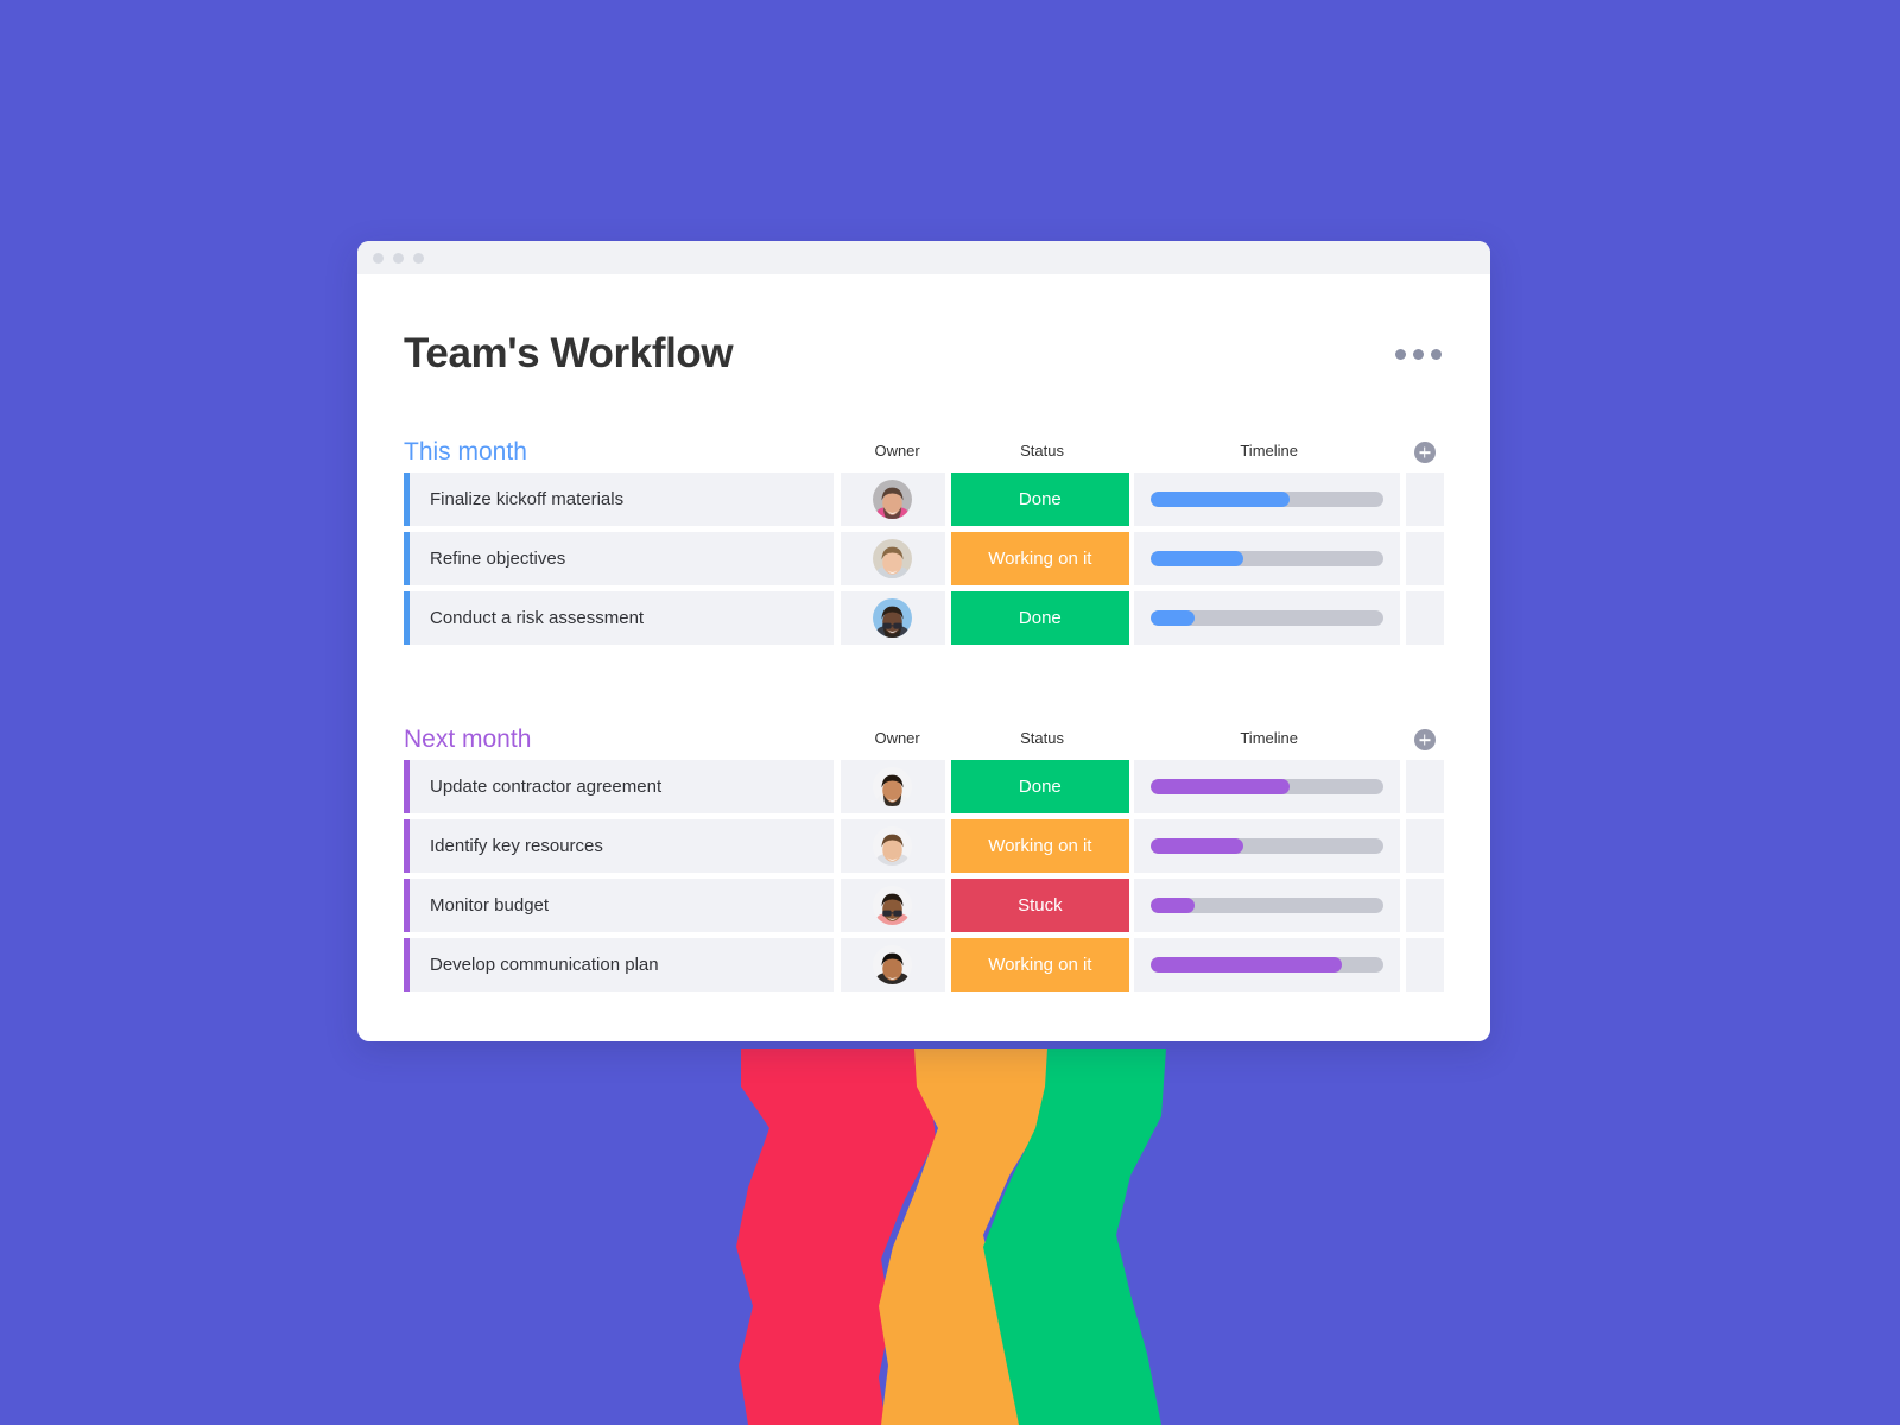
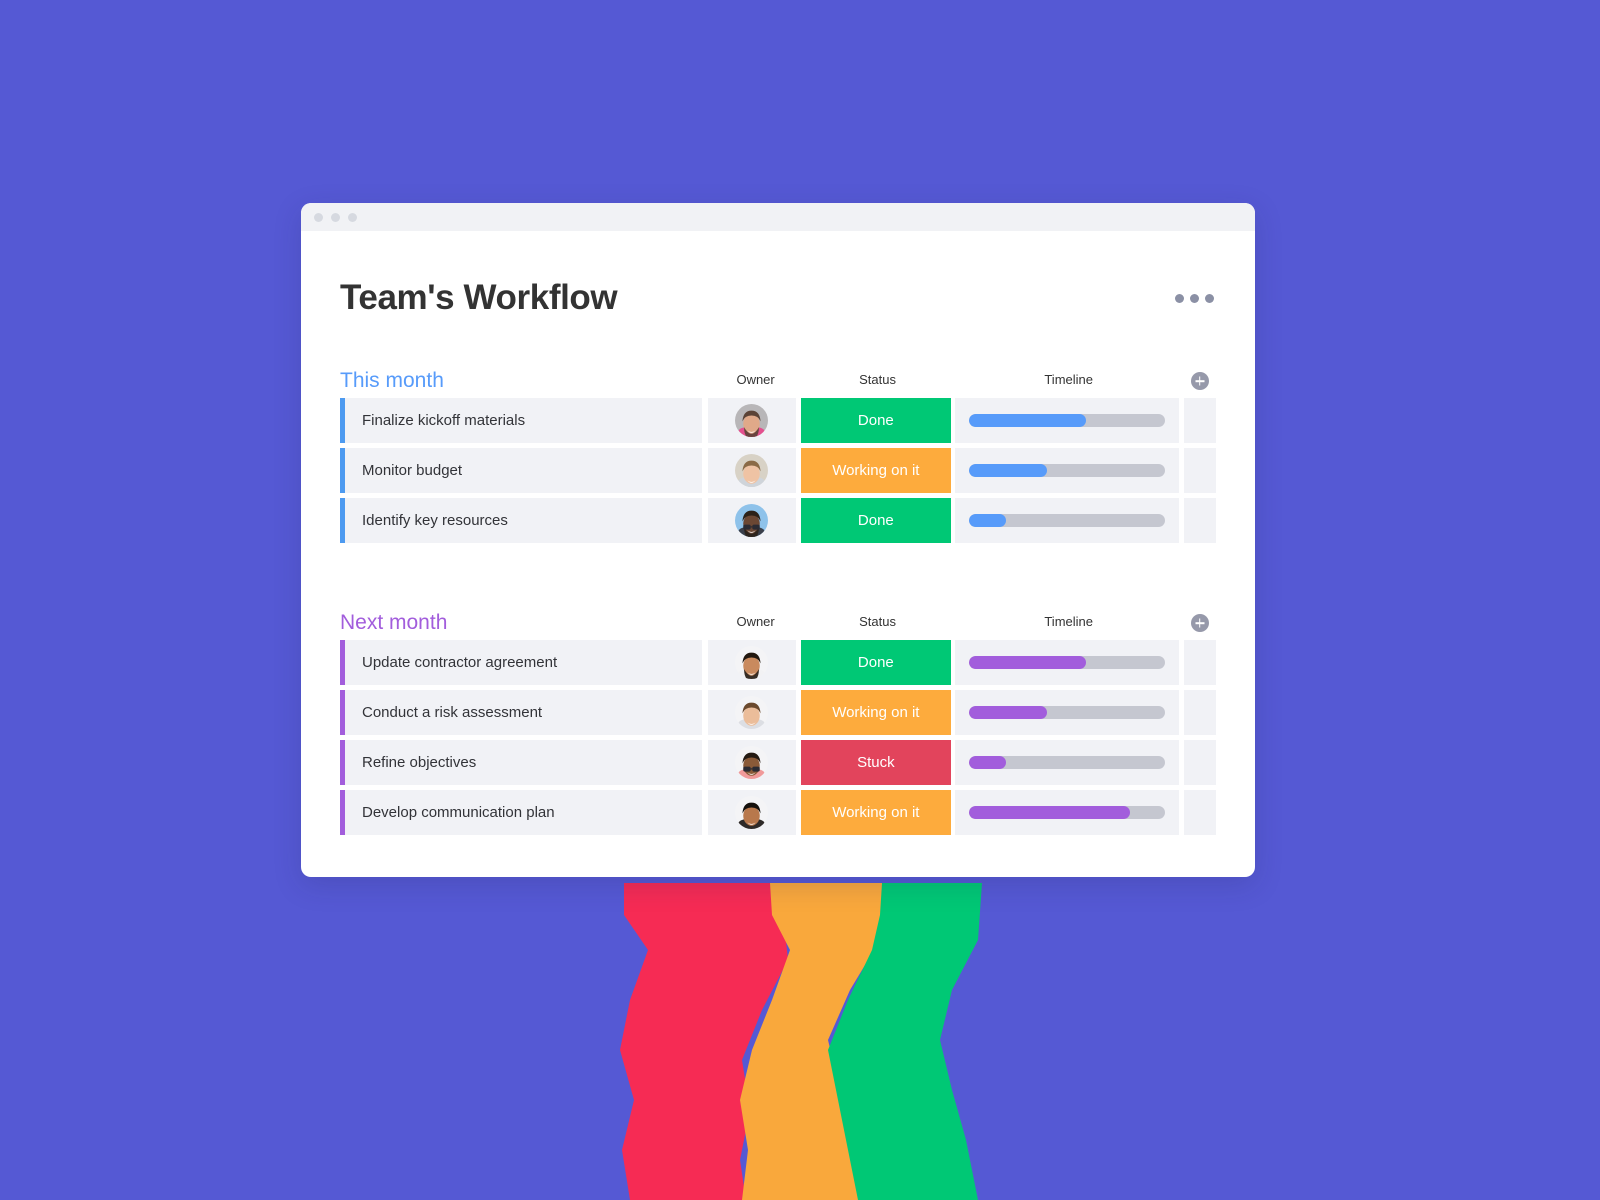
  Team's Workflow
  This month
  Owner
  Status
  Timeline
  Finalize kickoff materials
  Done
- Refine objectives
+ Monitor budget
  Working on it
- Conduct a risk assessment
+ Identify key resources
  Done
  Next month
  Owner
  Status
  Timeline
  Update contractor agreement
  Done
- Identify key resources
+ Conduct a risk assessment
  Working on it
- Monitor budget
+ Refine objectives
  Stuck
  Develop communication plan
  Working on it
